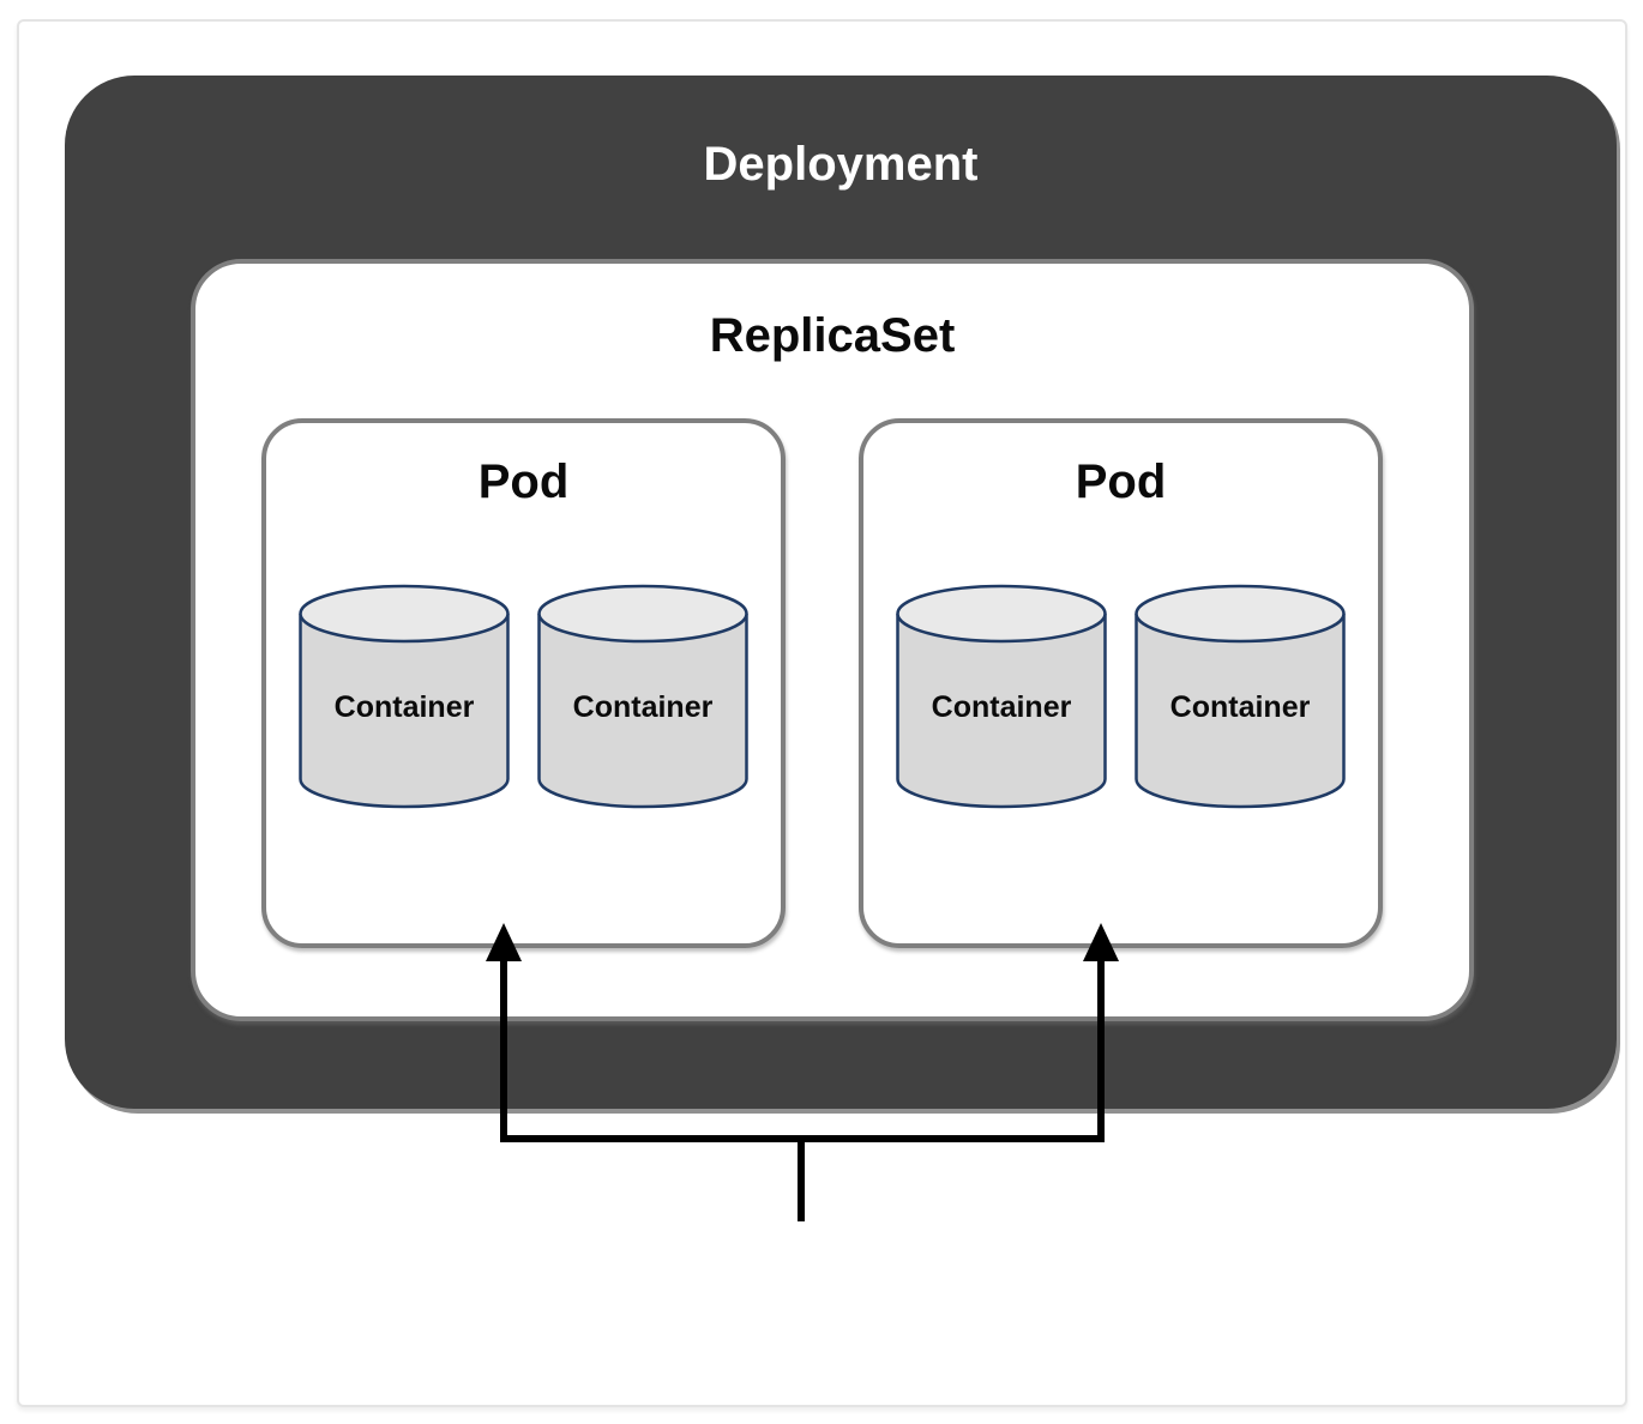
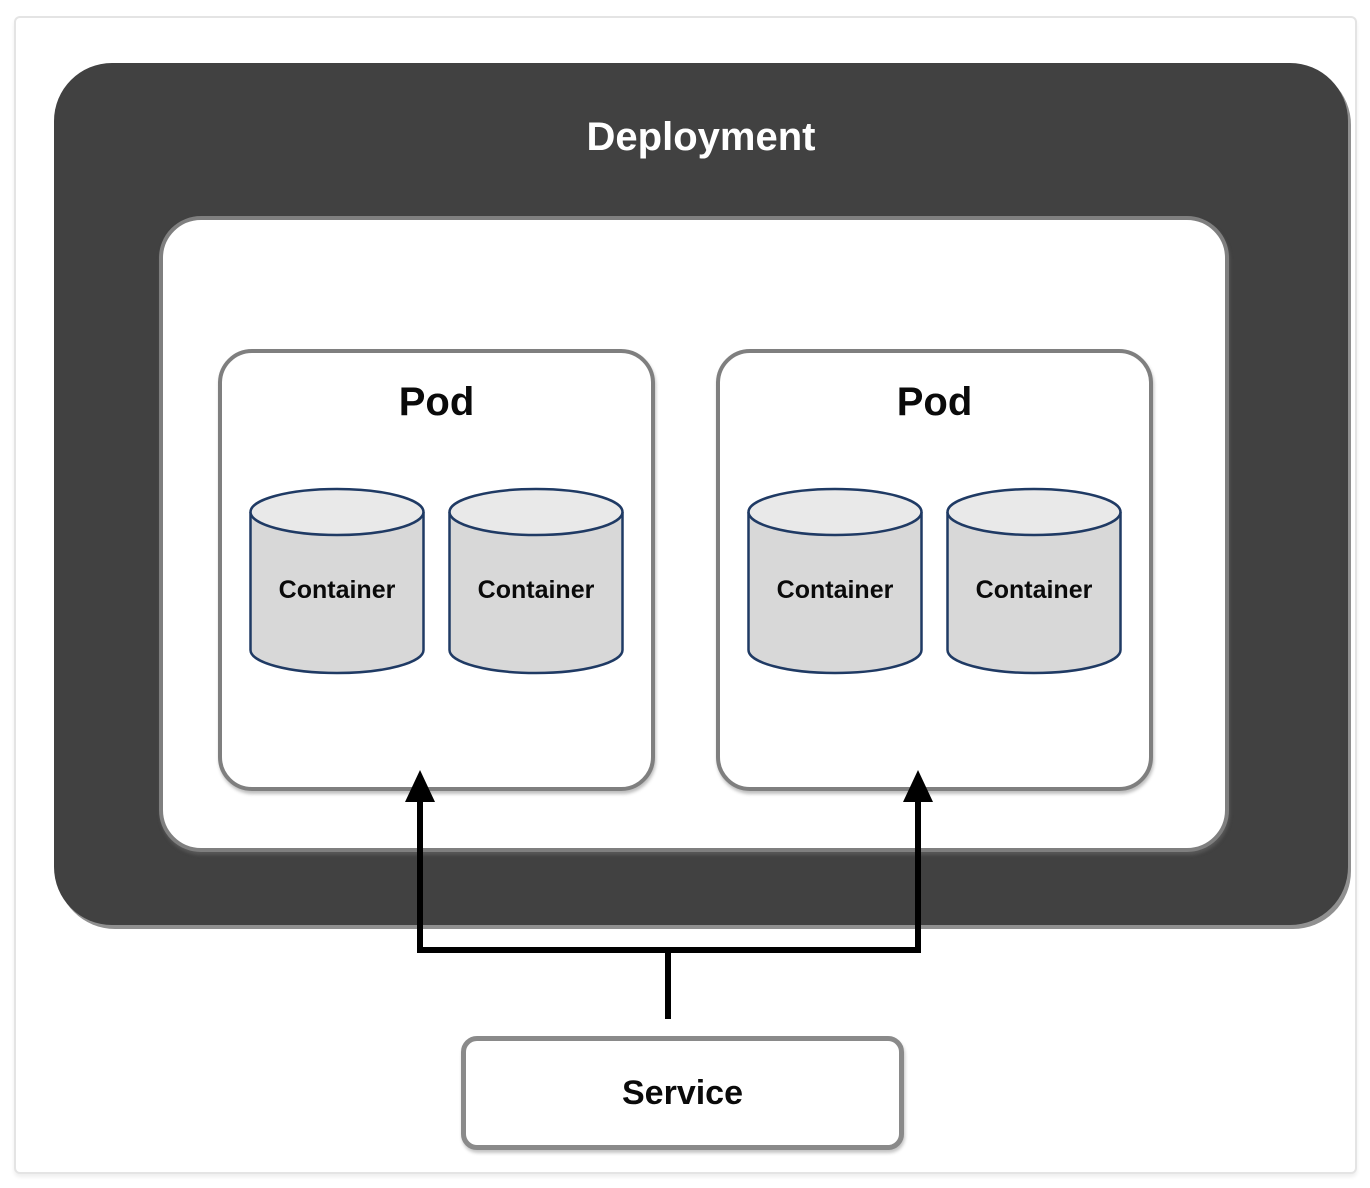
  Deployment
- ReplicaSet
  Pod
  Container
  Container
  Pod
  Container
  Container
+ Service
